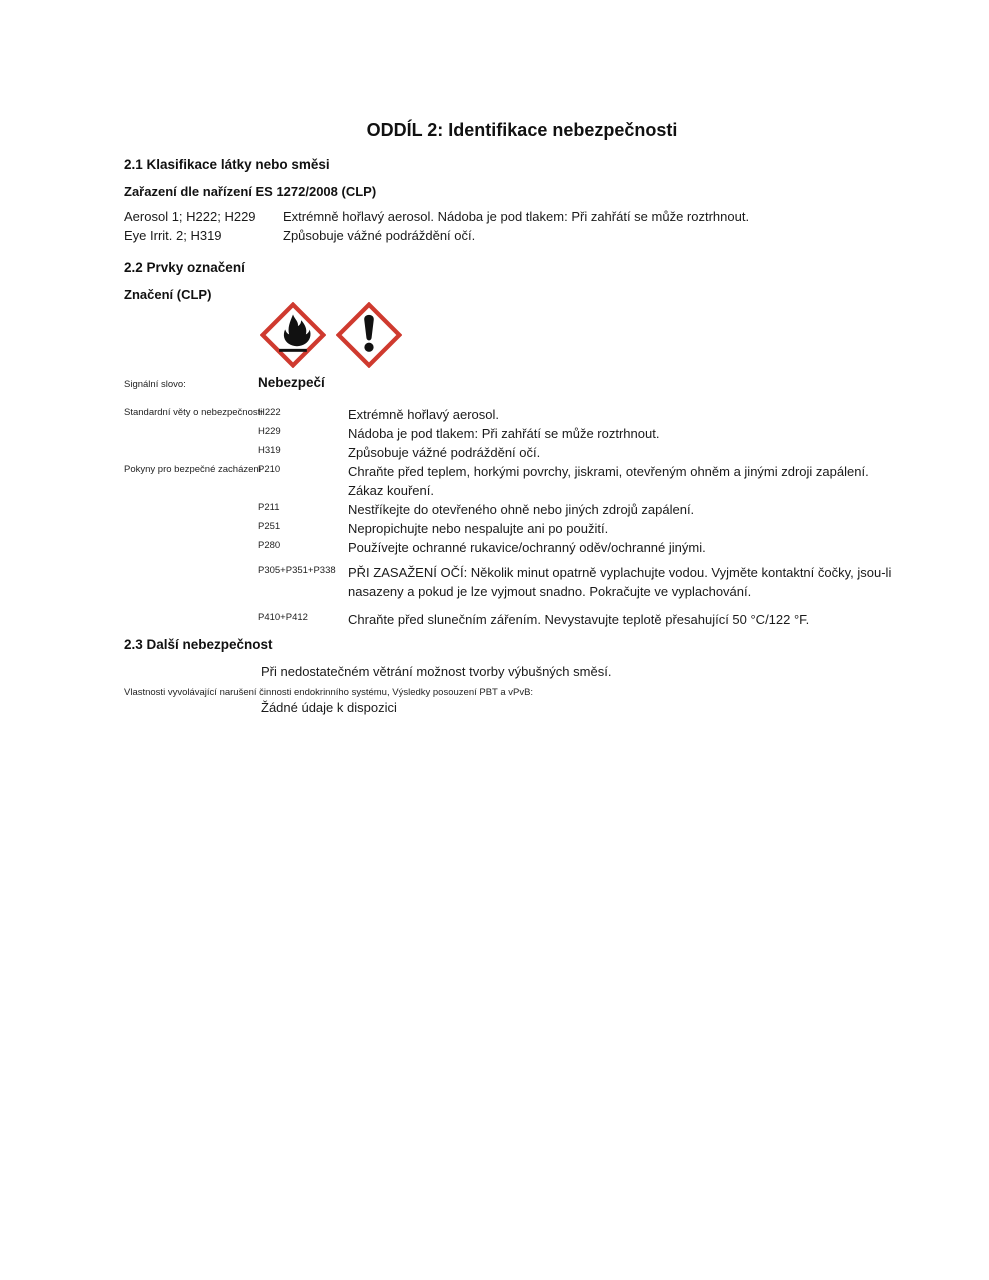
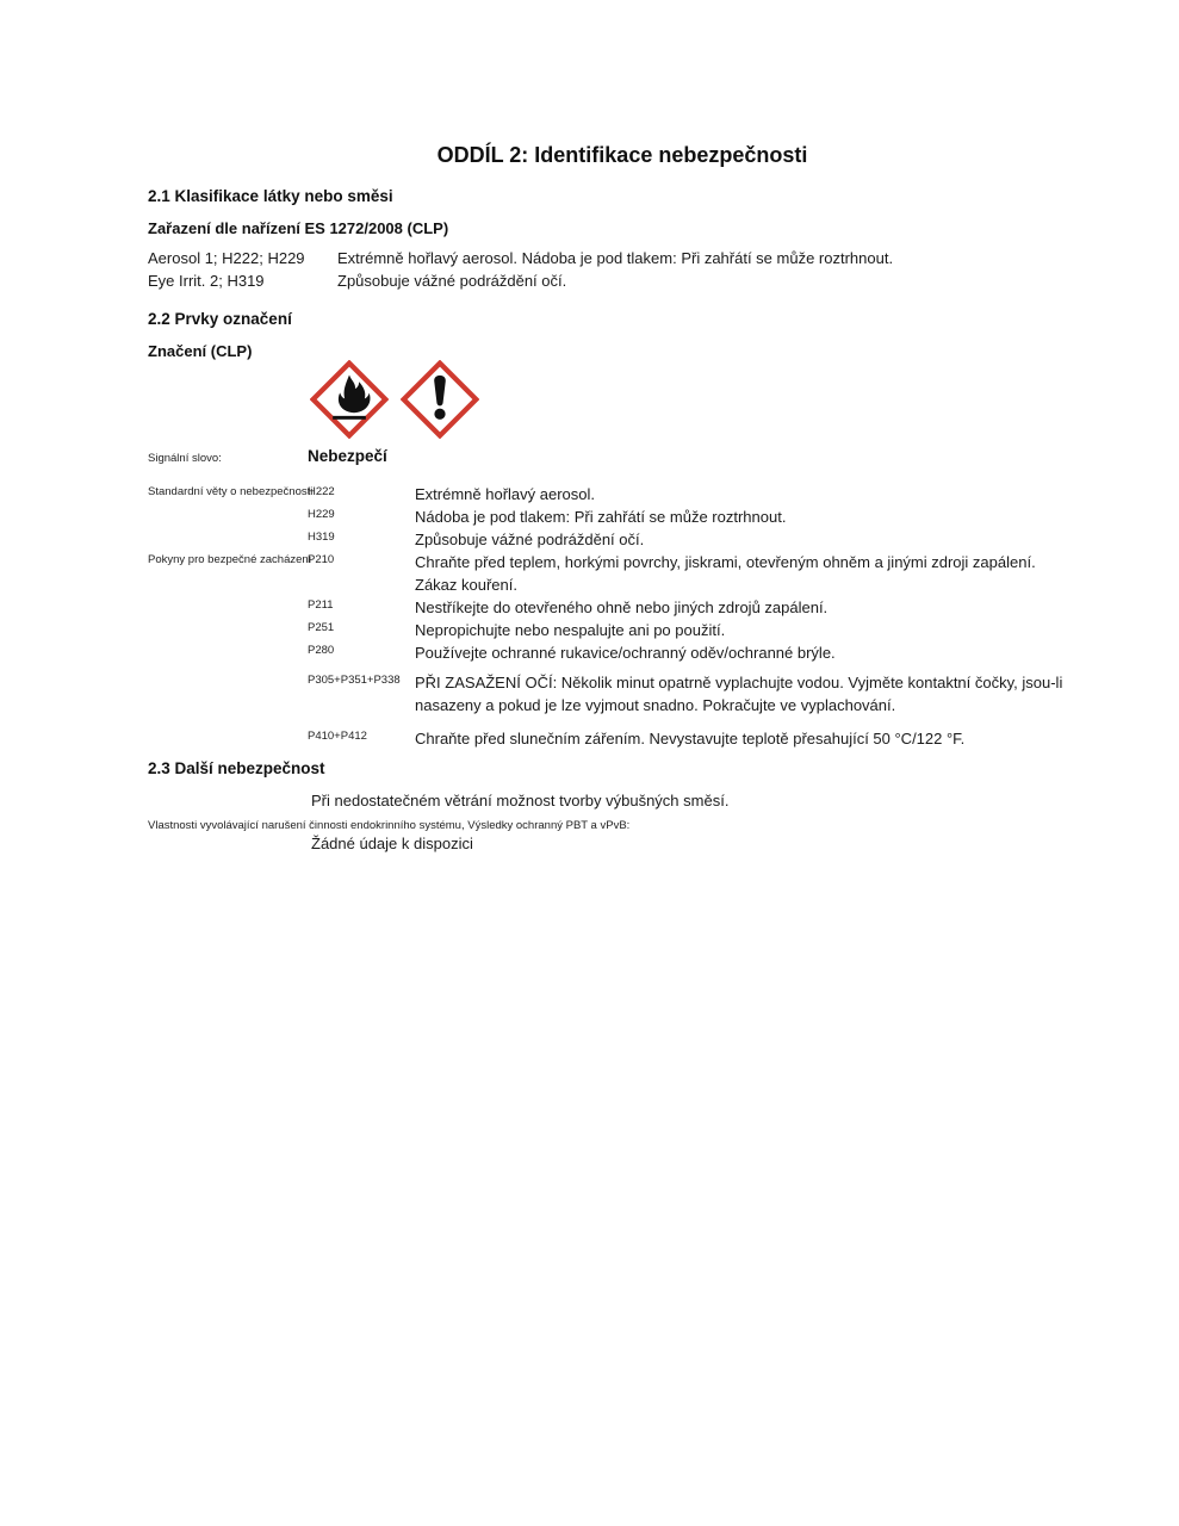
  ODDÍL 2: Identifikace nebezpečnosti
  2.1 Klasifikace látky nebo směsi
  Zařazení dle nařízení ES 1272/2008 (CLP)
  Aerosol 1; H222; H229
  Extrémně hořlavý aerosol. Nádoba je pod tlakem: Při zahřátí se může roztrhnout.
  Eye Irrit. 2; H319
  Způsobuje vážné podráždění očí.
  2.2 Prvky označení
  Značení (CLP)
  Signální slovo:
  Nebezpečí
  Standardní věty o nebezpečnosti
  H222
  Extrémně hořlavý aerosol.
  H229
  Nádoba je pod tlakem: Při zahřátí se může roztrhnout.
  H319
  Způsobuje vážné podráždění očí.
  Pokyny pro bezpečné zacházení
  P210
  Chraňte před teplem, horkými povrchy, jiskrami, otevřeným ohněm a jinými zdroji zapálení. Zákaz kouření.
  P211
  Nestříkejte do otevřeného ohně nebo jiných zdrojů zapálení.
  P251
  Nepropichujte nebo nespalujte ani po použití.
  P280
- Používejte ochranné rukavice/ochranný oděv/ochranné jinými.
+ Používejte ochranné rukavice/ochranný oděv/ochranné brýle.
  P305+P351+P338
  PŘI ZASAŽENÍ OČÍ: Několik minut opatrně vyplachujte vodou. Vyjměte kontaktní čočky, jsou-li nasazeny a pokud je lze vyjmout snadno. Pokračujte ve vyplachování.
  P410+P412
  Chraňte před slunečním zářením. Nevystavujte teplotě přesahující 50 °C/122 °F.
  2.3 Další nebezpečnost
  Při nedostatečném větrání možnost tvorby výbušných směsí.
- Vlastnosti vyvolávající narušení činnosti endokrinního systému, Výsledky posouzení PBT a vPvB:
+ Vlastnosti vyvolávající narušení činnosti endokrinního systému, Výsledky ochranný PBT a vPvB:
  Žádné údaje k dispozici
